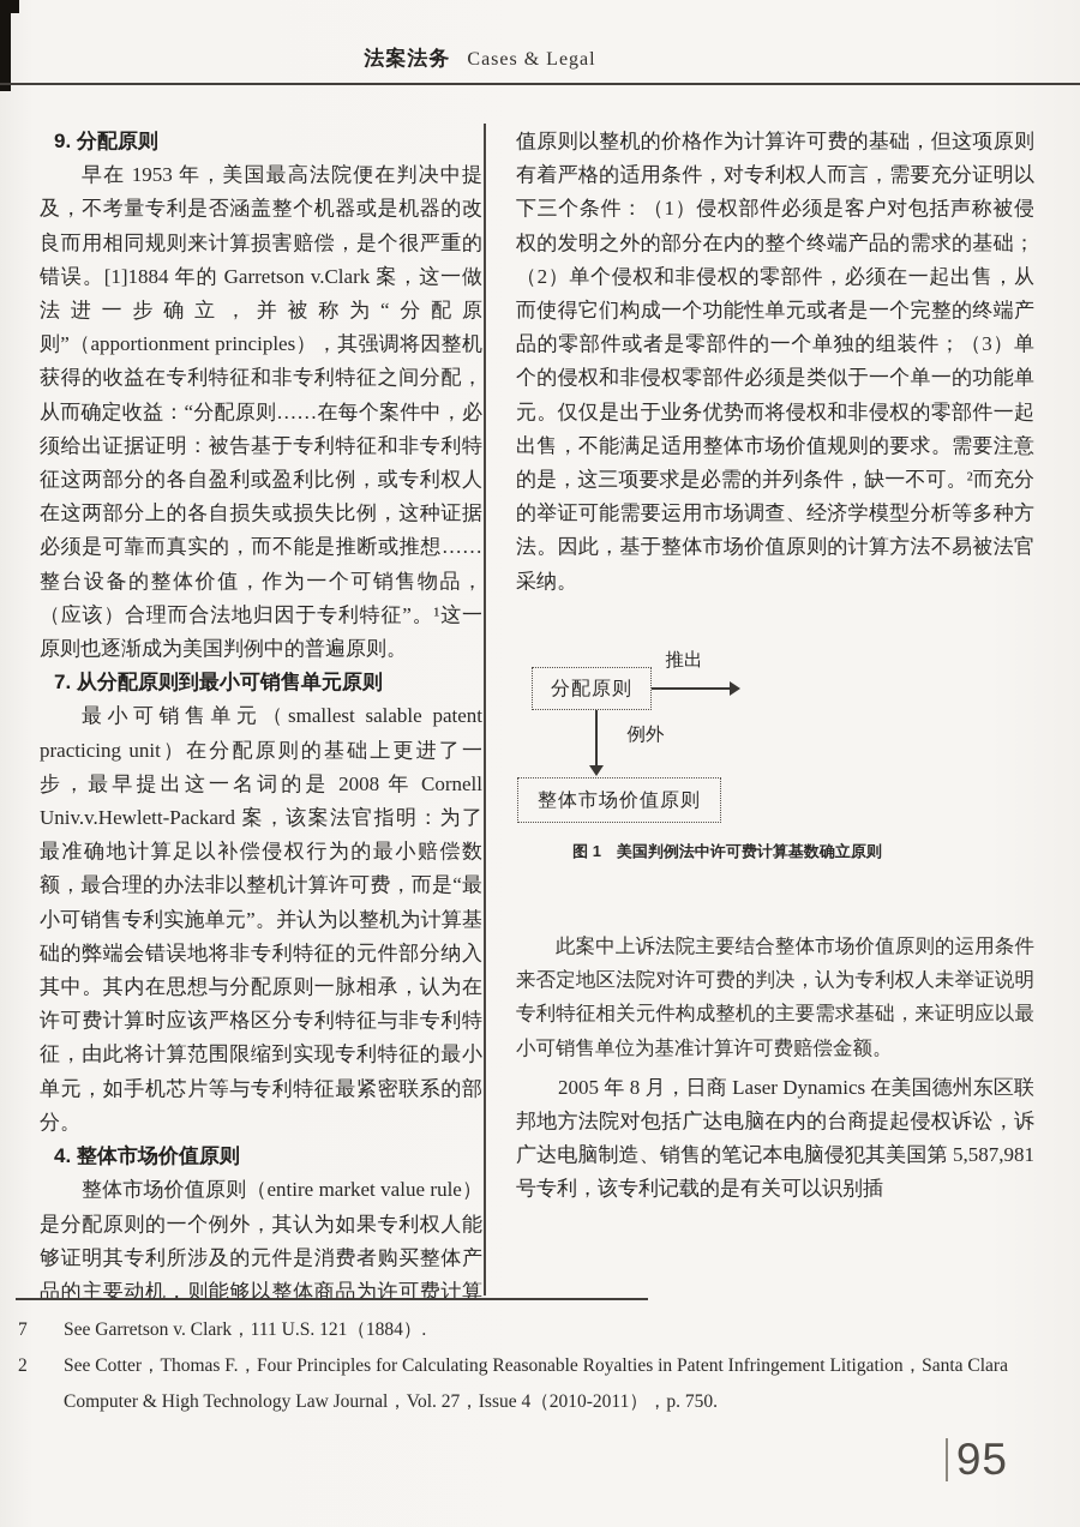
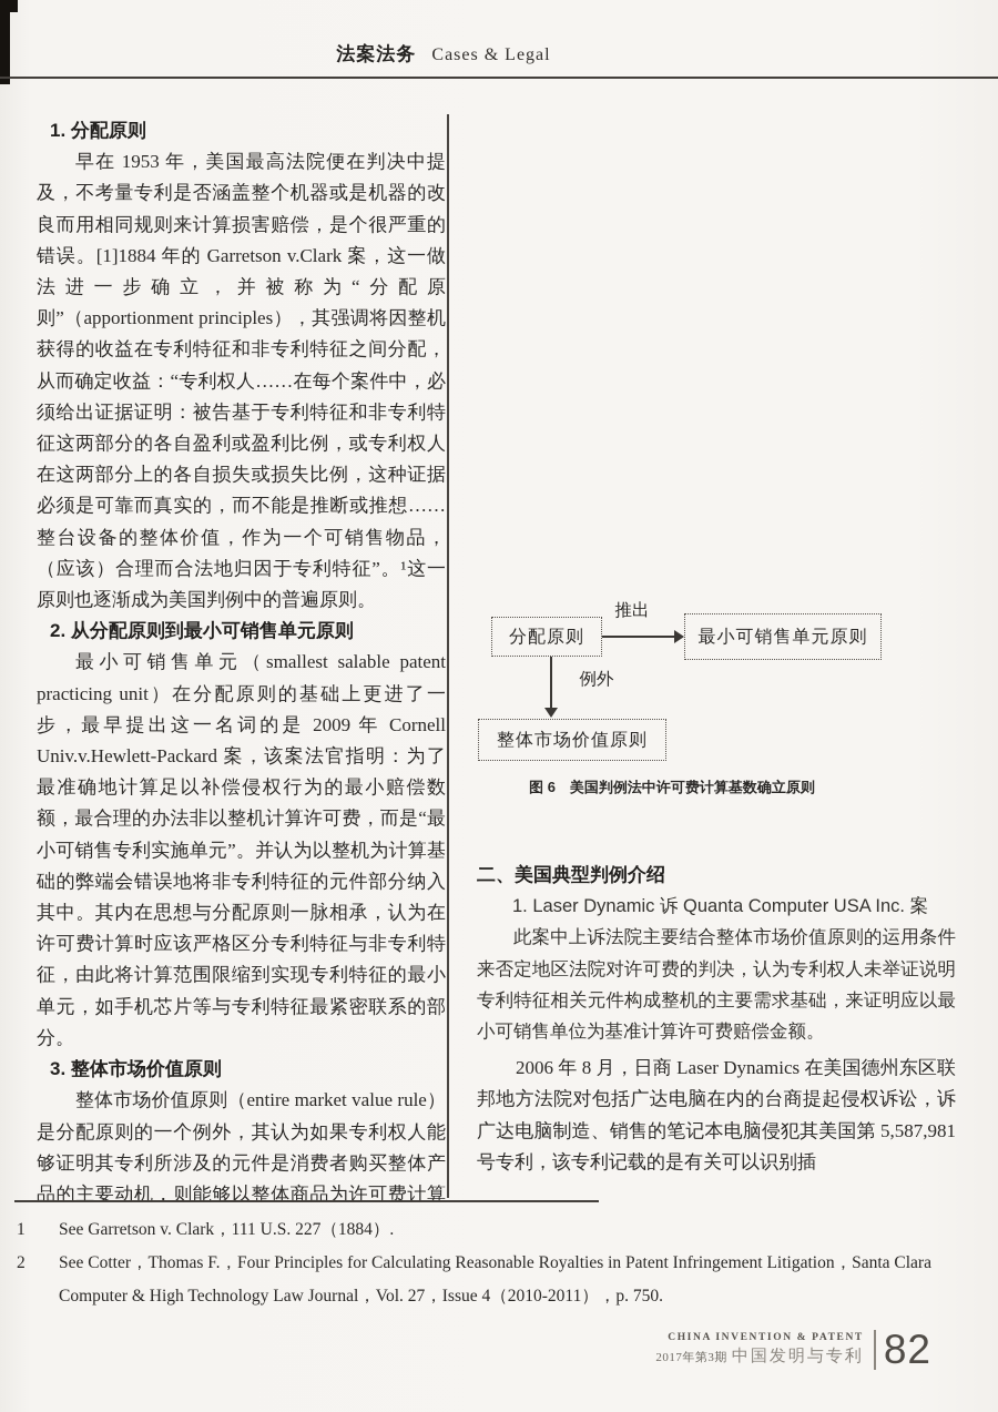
  法案法务 Cases & Legal
- 9. 分配原则
+ 1. 分配原则
- 早在 1953 年，美国最高法院便在判决中提及，不考量专利是否涵盖整个机器或是机器的改良而用相同规则来计算损害赔偿，是个很严重的错误。[1]1884 年的 Garretson v.Clark 案，这一做法进一步确立，并被称为“分配原则”（apportionment principles），其强调将因整机获得的收益在专利特征和非专利特征之间分配，从而确定收益：“分配原则……在每个案件中，必须给出证据证明：被告基于专利特征和非专利特征这两部分的各自盈利或盈利比例，或专利权人在这两部分上的各自损失或损失比例，这种证据必须是可靠而真实的，而不能是推断或推想……整台设备的整体价值，作为一个可销售物品，（应该）合理而合法地归因于专利特征”。¹这一原则也逐渐成为美国判例中的普遍原则。
+ 早在 1953 年，美国最高法院便在判决中提及，不考量专利是否涵盖整个机器或是机器的改良而用相同规则来计算损害赔偿，是个很严重的错误。[1]1884 年的 Garretson v.Clark 案，这一做法进一步确立，并被称为“分配原则”（apportionment principles），其强调将因整机获得的收益在专利特征和非专利特征之间分配，从而确定收益：“专利权人……在每个案件中，必须给出证据证明：被告基于专利特征和非专利特征这两部分的各自盈利或盈利比例，或专利权人在这两部分上的各自损失或损失比例，这种证据必须是可靠而真实的，而不能是推断或推想……整台设备的整体价值，作为一个可销售物品，（应该）合理而合法地归因于专利特征”。¹这一原则也逐渐成为美国判例中的普遍原则。
- 7. 从分配原则到最小可销售单元原则
+ 2. 从分配原则到最小可销售单元原则
- 最小可销售单元（smallest salable patent practicing unit）在分配原则的基础上更进了一步，最早提出这一名词的是 2008 年 Cornell Univ.v.Hewlett-Packard 案，该案法官指明：为了最准确地计算足以补偿侵权行为的最小赔偿数额，最合理的办法非以整机计算许可费，而是“最小可销售专利实施单元”。并认为以整机为计算基础的弊端会错误地将非专利特征的元件部分纳入其中。其内在思想与分配原则一脉相承，认为在许可费计算时应该严格区分专利特征与非专利特征，由此将计算范围限缩到实现专利特征的最小单元，如手机芯片等与专利特征最紧密联系的部分。
+ 最小可销售单元（smallest salable patent practicing unit）在分配原则的基础上更进了一步，最早提出这一名词的是 2009 年 Cornell Univ.v.Hewlett-Packard 案，该案法官指明：为了最准确地计算足以补偿侵权行为的最小赔偿数额，最合理的办法非以整机计算许可费，而是“最小可销售专利实施单元”。并认为以整机为计算基础的弊端会错误地将非专利特征的元件部分纳入其中。其内在思想与分配原则一脉相承，认为在许可费计算时应该严格区分专利特征与非专利特征，由此将计算范围限缩到实现专利特征的最小单元，如手机芯片等与专利特征最紧密联系的部分。
- 4. 整体市场价值原则
+ 3. 整体市场价值原则
- 值原则以整机的价格作为计算许可费的基础，但这项原则有着严格的适用条件，对专利权人而言，需要充分证明以下三个条件：（1）侵权部件必须是客户对包括声称被侵权的发明之外的部分在内的整个终端产品的需求的基础；（2）单个侵权和非侵权的零部件，必须在一起出售，从而使得它们构成一个功能性单元或者是一个完整的终端产品的零部件或者是零部件的一个单独的组装件；（3）单个的侵权和非侵权零部件必须是类似于一个单一的功能单元。仅仅是出于业务优势而将侵权和非侵权的零部件一起出售，不能满足适用整体市场价值规则的要求。需要注意的是，这三项要求是必需的并列条件，缺一不可。²而充分的举证可能需要运用市场调查、经济学模型分析等多种方法。因此，基于整体市场价值原则的计算方法不易被法官采纳。
  分配原则
  推出
+ 最小可销售单元原则
  例外
  整体市场价值原则
- 图 1 美国判例法中许可费计算基数确立原则
+ 图 6 美国判例法中许可费计算基数确立原则
+ 二、美国典型判例介绍
+ 1. Laser Dynamic 诉 Quanta Computer USA Inc. 案
  此案中上诉法院主要结合整体市场价值原则的运用条件来否定地区法院对许可费的判决，认为专利权人未举证说明专利特征相关元件构成整机的主要需求基础，来证明应以最小可销售单位为基准计算许可费赔偿金额。
- 2005 年 8 月，日商 Laser Dynamics 在美国德州东区联邦地方法院对包括广达电脑在内的台商提起侵权诉讼，诉广达电脑制造、销售的笔记本电脑侵犯其美国第 5,587,981 号专利，该专利记载的是有关可以识别插
+ 2006 年 8 月，日商 Laser Dynamics 在美国德州东区联邦地方法院对包括广达电脑在内的台商提起侵权诉讼，诉广达电脑制造、销售的笔记本电脑侵犯其美国第 5,587,981 号专利，该专利记载的是有关可以识别插
- 7
+ 1
- See Garretson v. Clark，111 U.S. 121（1884）.
+ See Garretson v. Clark，111 U.S. 227（1884）.
  2
  See Cotter，Thomas F.，Four Principles for Calculating Reasonable Royalties in Patent Infringement Litigation，Santa Clara Computer & High Technology Law Journal，Vol. 27，Issue 4（2010-2011），p. 750.
+ CHINA INVENTION & PATENT
+ 2017年第3期 中国发明与专利
- 95
+ 82
